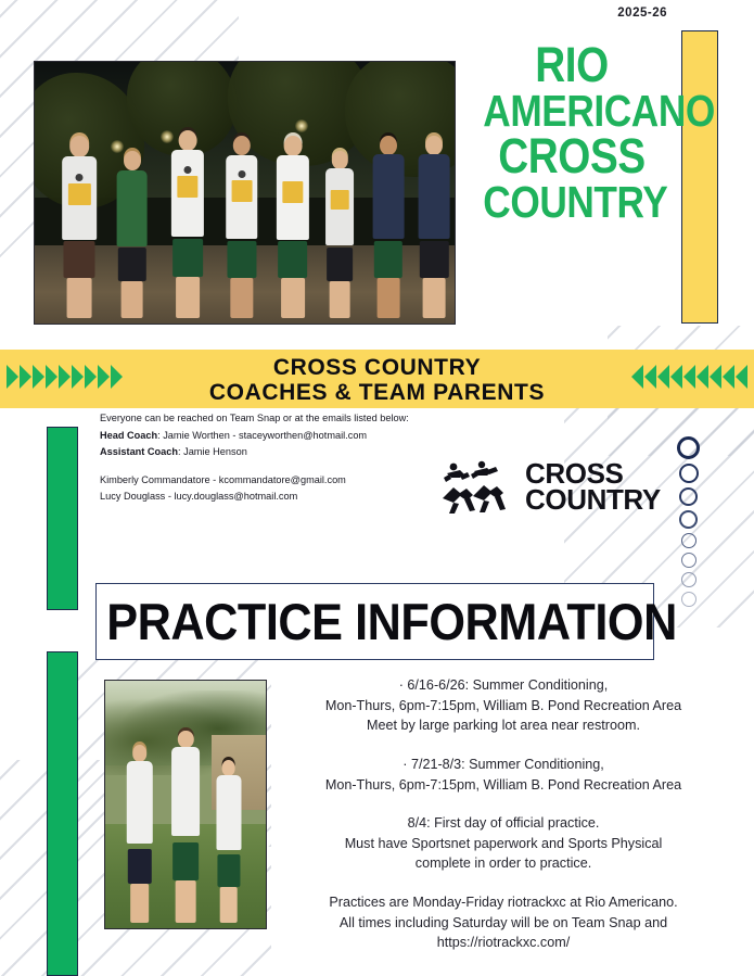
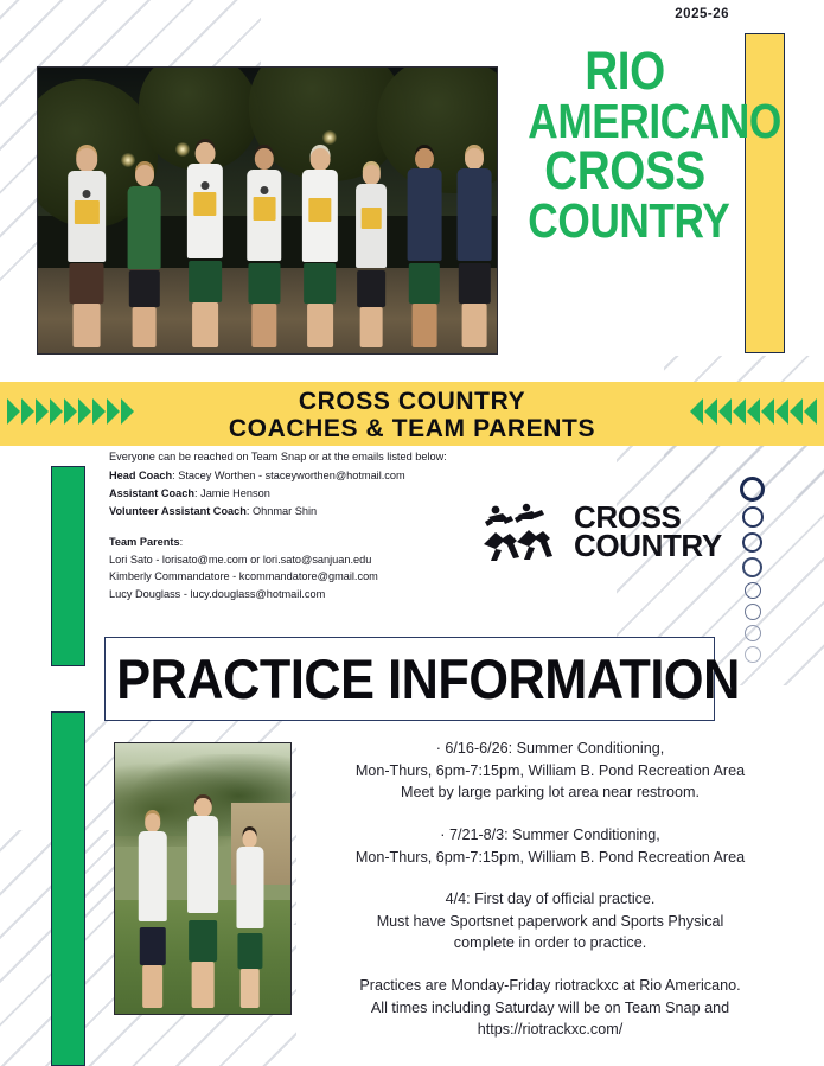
  2025-26
  RIO
  AMERICANO
  CROSS
  COUNTRY
  CROSS COUNTRY
  COACHES & TEAM PARENTS
  Everyone can be reached on Team Snap or at the emails listed below:
- Head Coach: Jamie Worthen - staceyworthen@hotmail.com
+ Head Coach: Stacey Worthen - staceyworthen@hotmail.com
  Assistant Coach: Jamie Henson
+ Volunteer Assistant Coach: Ohnmar Shin
+ Team Parents:
+ Lori Sato - lorisato@me.com or lori.sato@sanjuan.edu
  Kimberly Commandatore - kcommandatore@gmail.com
  Lucy Douglass - lucy.douglass@hotmail.com
  CROSS
  COUNTRY
  PRACTICE INFORMATION
  · 6/16-6/26: Summer Conditioning,
  Mon-Thurs, 6pm-7:15pm, William B. Pond Recreation Area
  Meet by large parking lot area near restroom.
  · 7/21-8/3: Summer Conditioning,
  Mon-Thurs, 6pm-7:15pm, William B. Pond Recreation Area
- 8/4: First day of official practice.
+ 4/4: First day of official practice.
  Must have Sportsnet paperwork and Sports Physical
  complete in order to practice.
  Practices are Monday-Friday riotrackxc at Rio Americano.
  All times including Saturday will be on Team Snap and
  https://riotrackxc.com/
